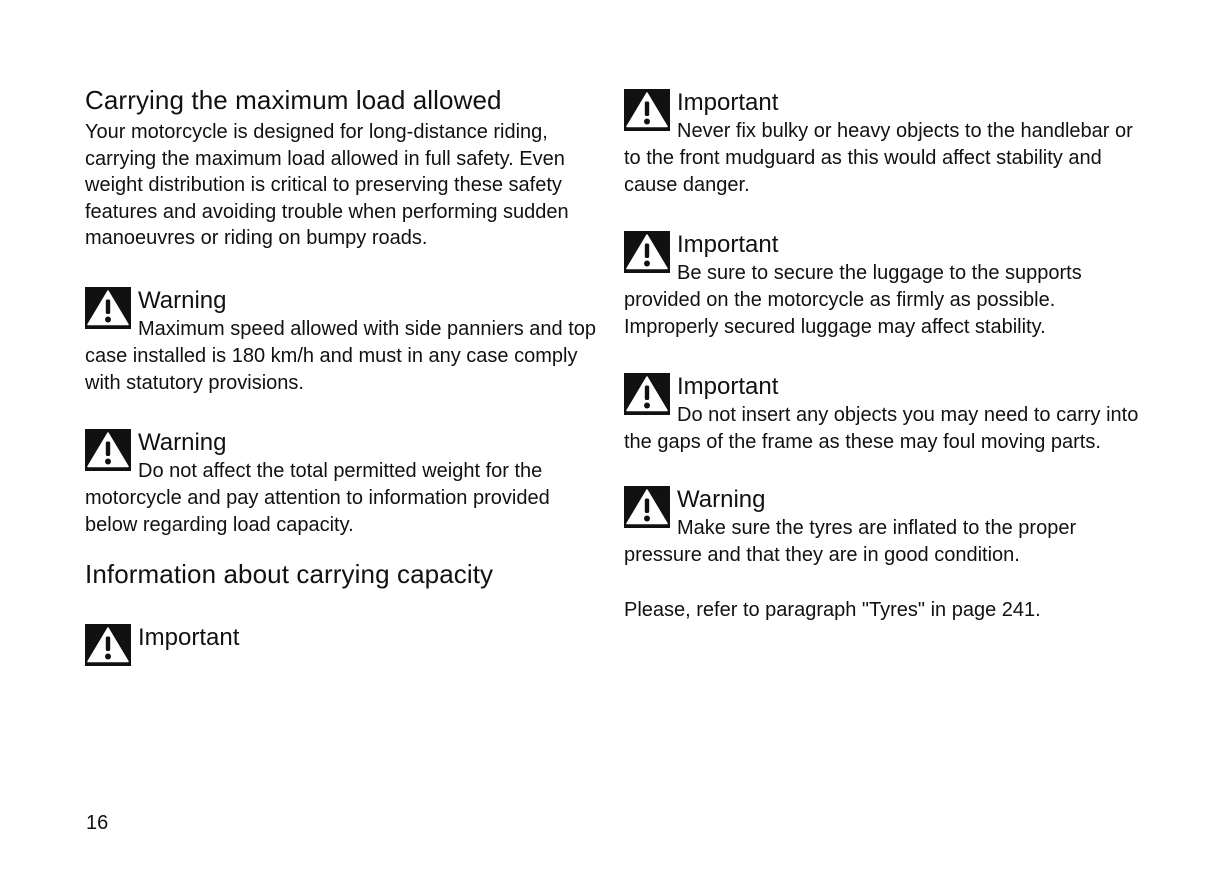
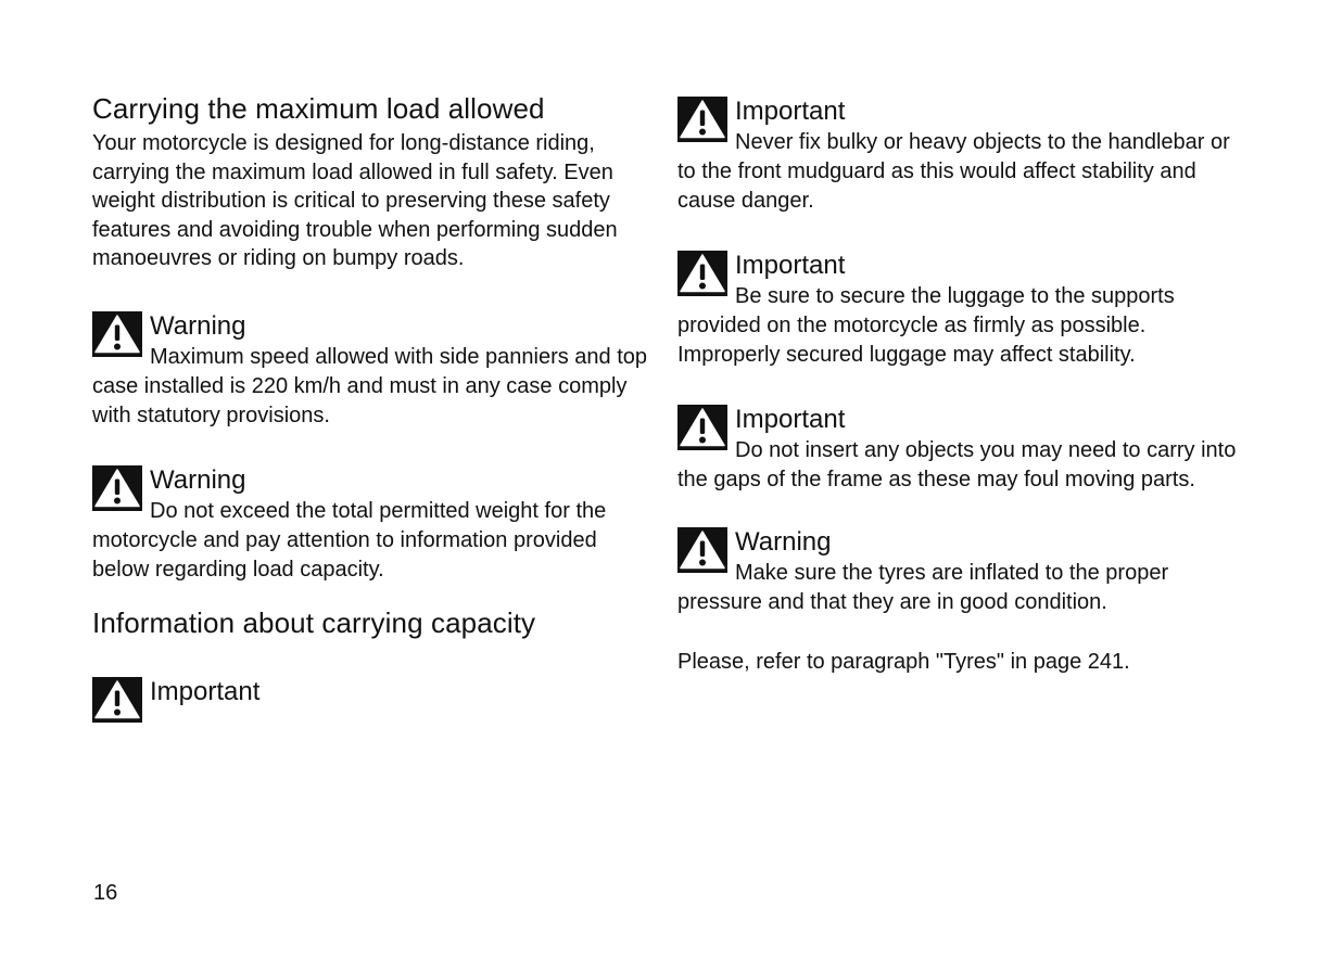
  Carrying the maximum load allowed
  Your motorcycle is designed for long-distance riding, carrying the maximum load allowed in full safety. Even weight distribution is critical to preserving these safety features and avoiding trouble when performing sudden manoeuvres or riding on bumpy roads.
  Warning
- Maximum speed allowed with side panniers and top case installed is 180 km/h and must in any case comply with statutory provisions.
+ Maximum speed allowed with side panniers and top case installed is 220 km/h and must in any case comply with statutory provisions.
  Warning
- Do not affect the total permitted weight for the motorcycle and pay attention to information provided below regarding load capacity.
+ Do not exceed the total permitted weight for the motorcycle and pay attention to information provided below regarding load capacity.
  Information about carrying capacity
  Important
  Important
  Never fix bulky or heavy objects to the handlebar or to the front mudguard as this would affect stability and cause danger.
  Important
  Be sure to secure the luggage to the supports provided on the motorcycle as firmly as possible. Improperly secured luggage may affect stability.
  Important
  Do not insert any objects you may need to carry into the gaps of the frame as these may foul moving parts.
  Warning
  Make sure the tyres are inflated to the proper pressure and that they are in good condition.
  Please, refer to paragraph "Tyres" in page 241.
  16
